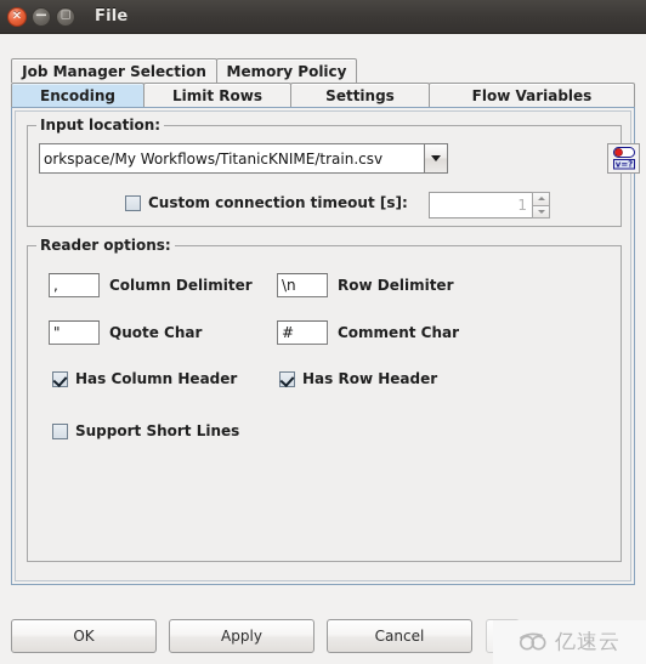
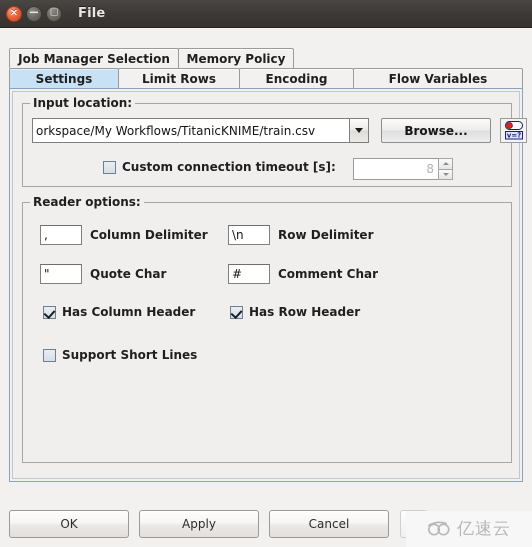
  ×
  −
  □
  File
  Job Manager Selection
  Memory Policy
- Encoding
+ Settings
  Limit Rows
- Settings
+ Encoding
  Flow Variables
  Input location:
  orkspace/My Workflows/TitanicKNIME/train.csv
+ Browse...
  v=?
  Custom connection timeout [s]:
- 1
+ 8
  Reader options:
  ,
  Column Delimiter
  \n
  Row Delimiter
  "
  Quote Char
  #
  Comment Char
  Has Column Header
  Has Row Header
  Support Short Lines
  OK
  Apply
  Cancel
  亿速云
